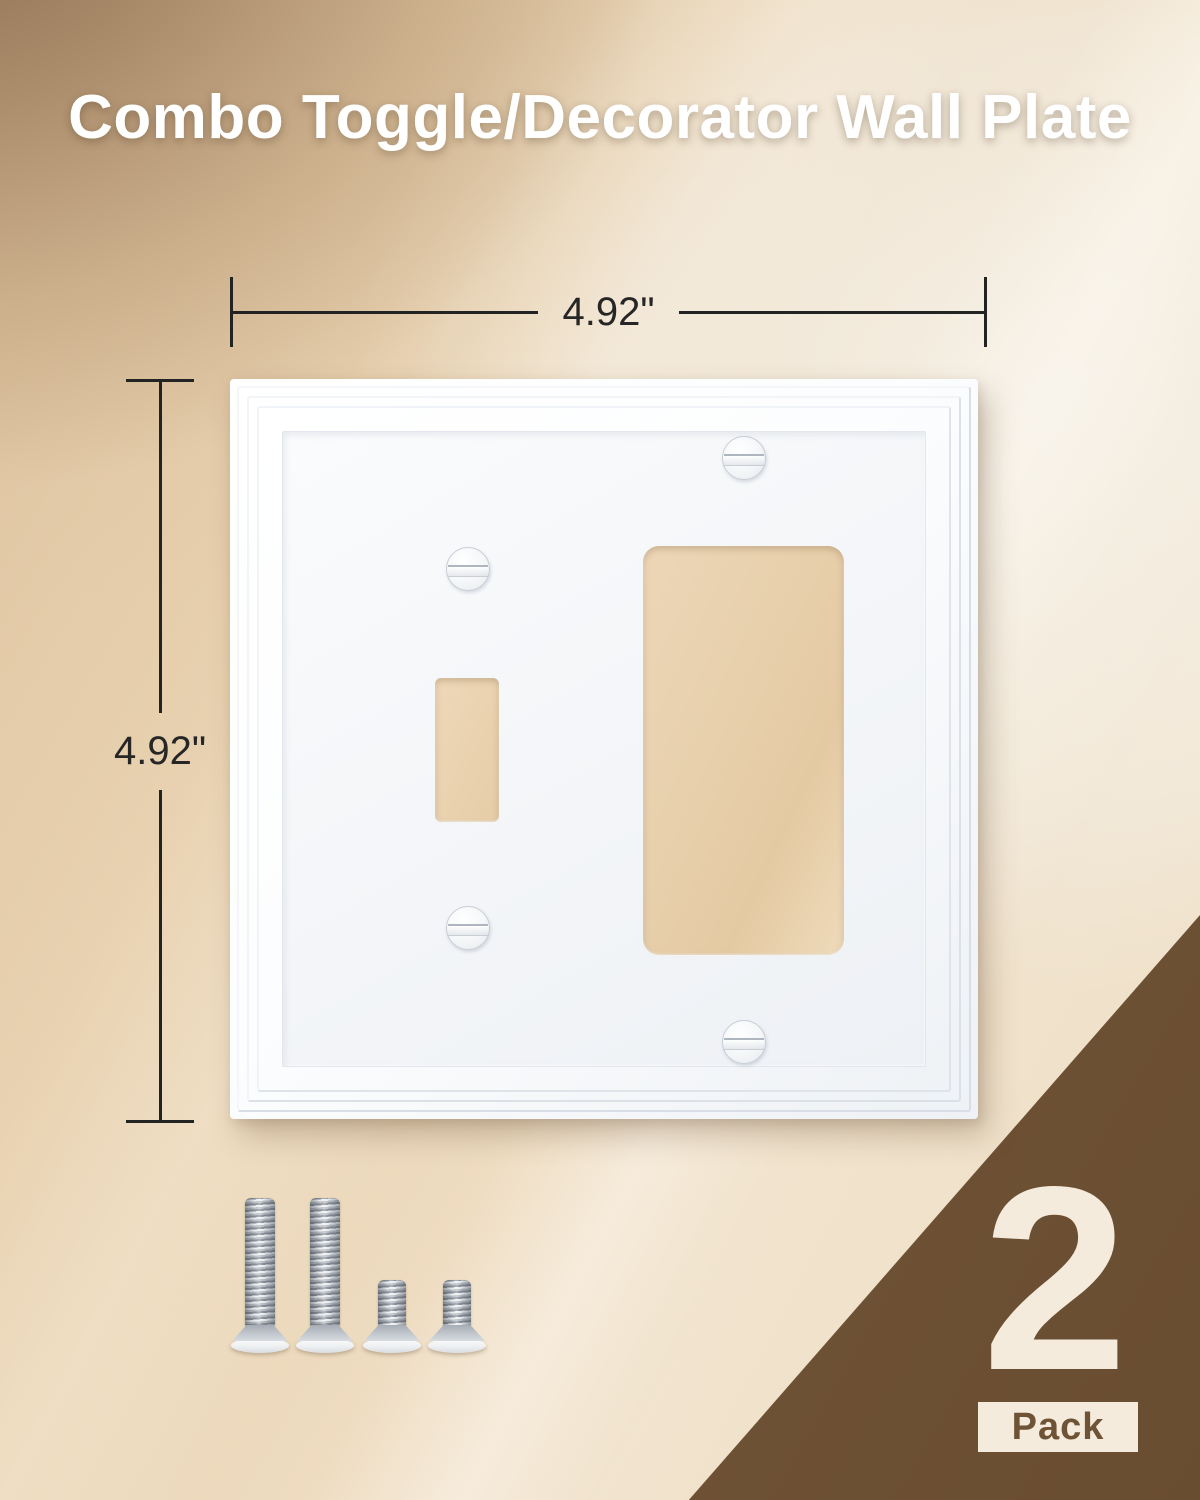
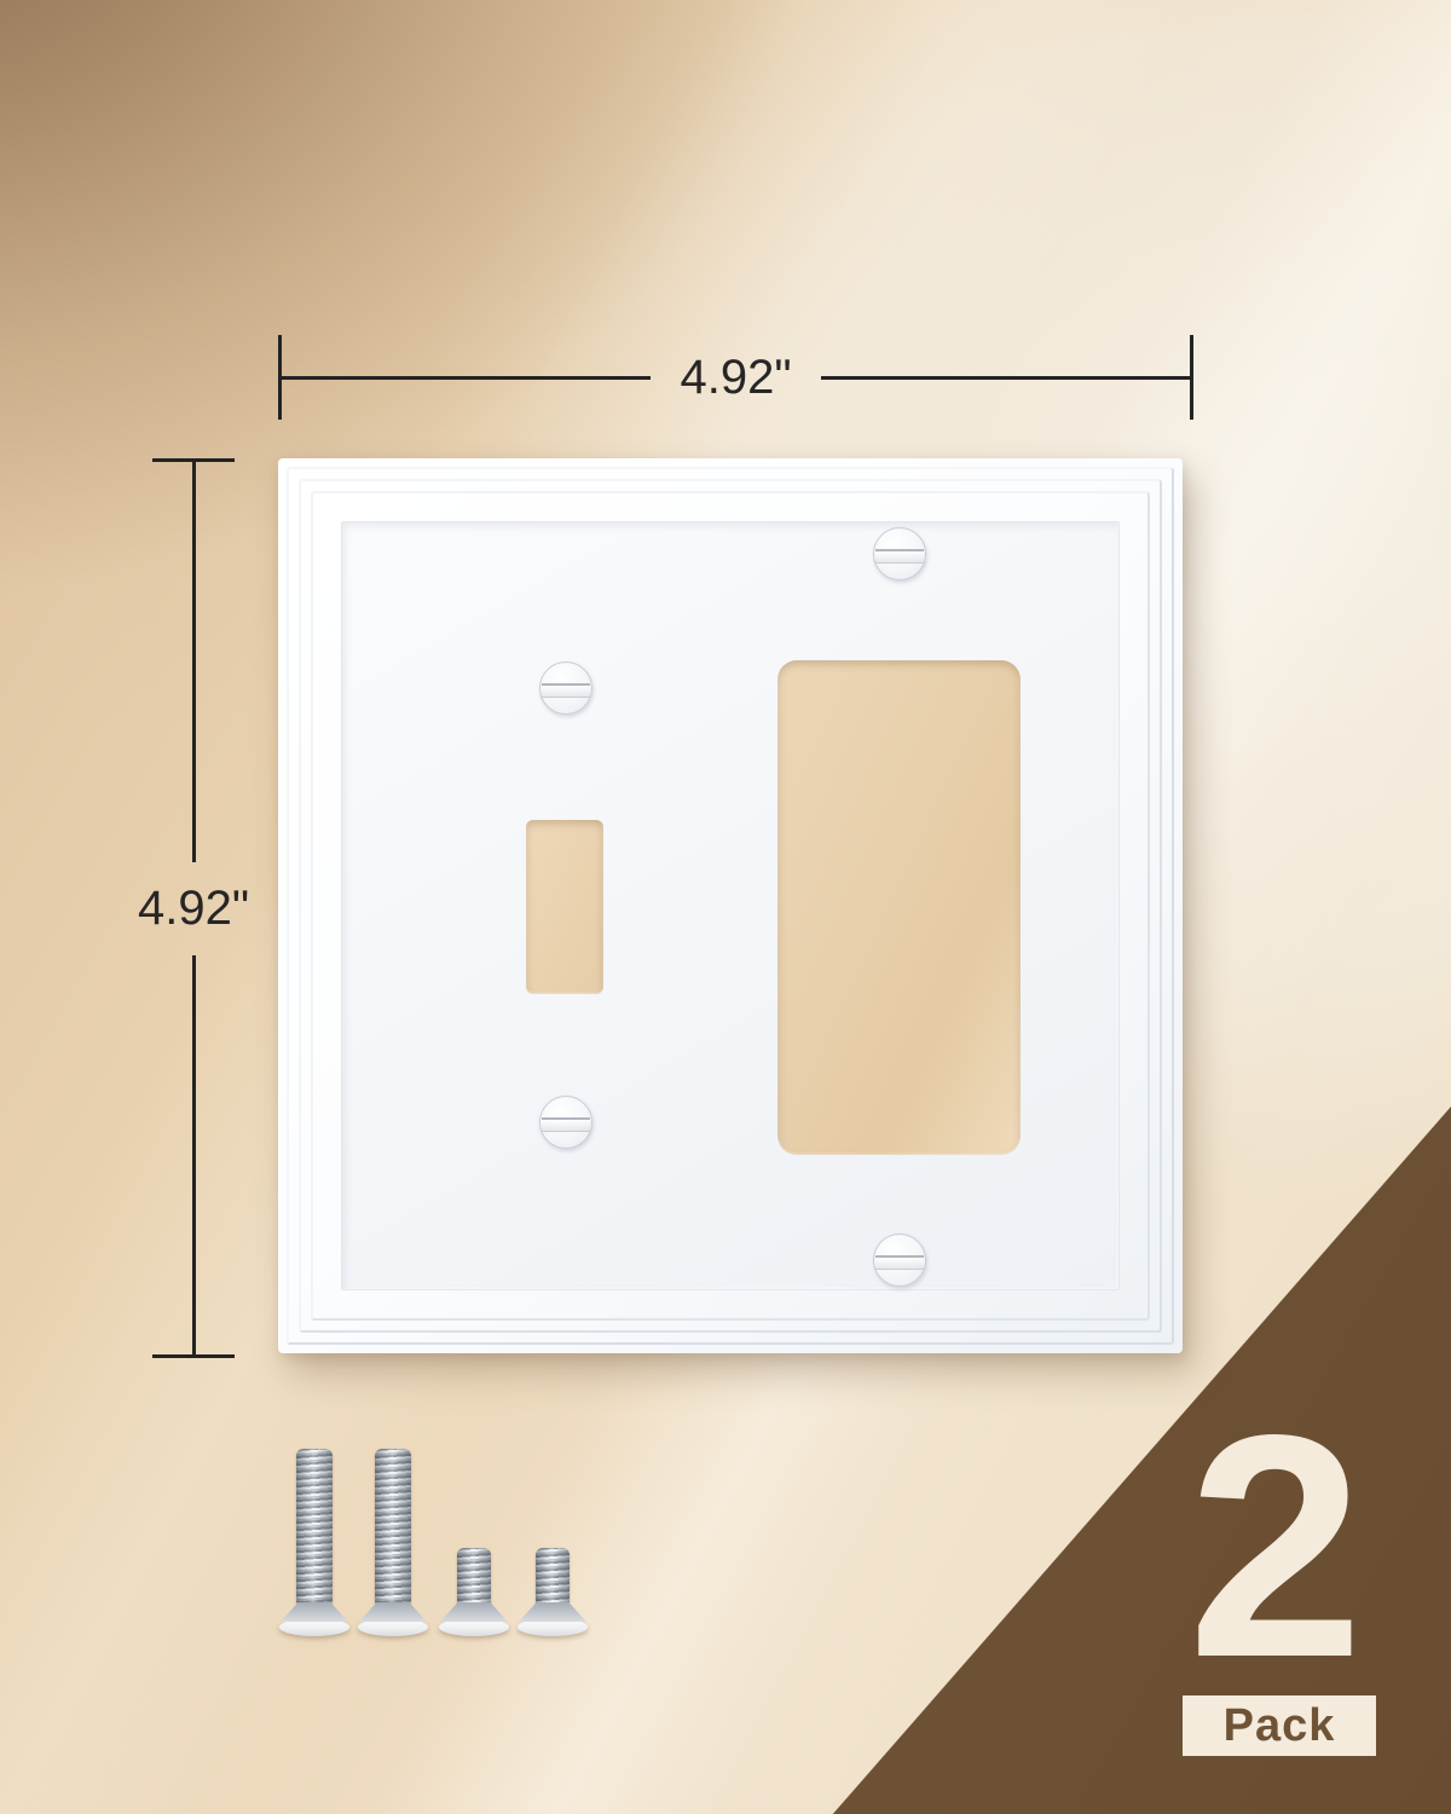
- Combo Toggle/Decorator Wall Plate
  4.92"
  4.92"
  2
  Pack
